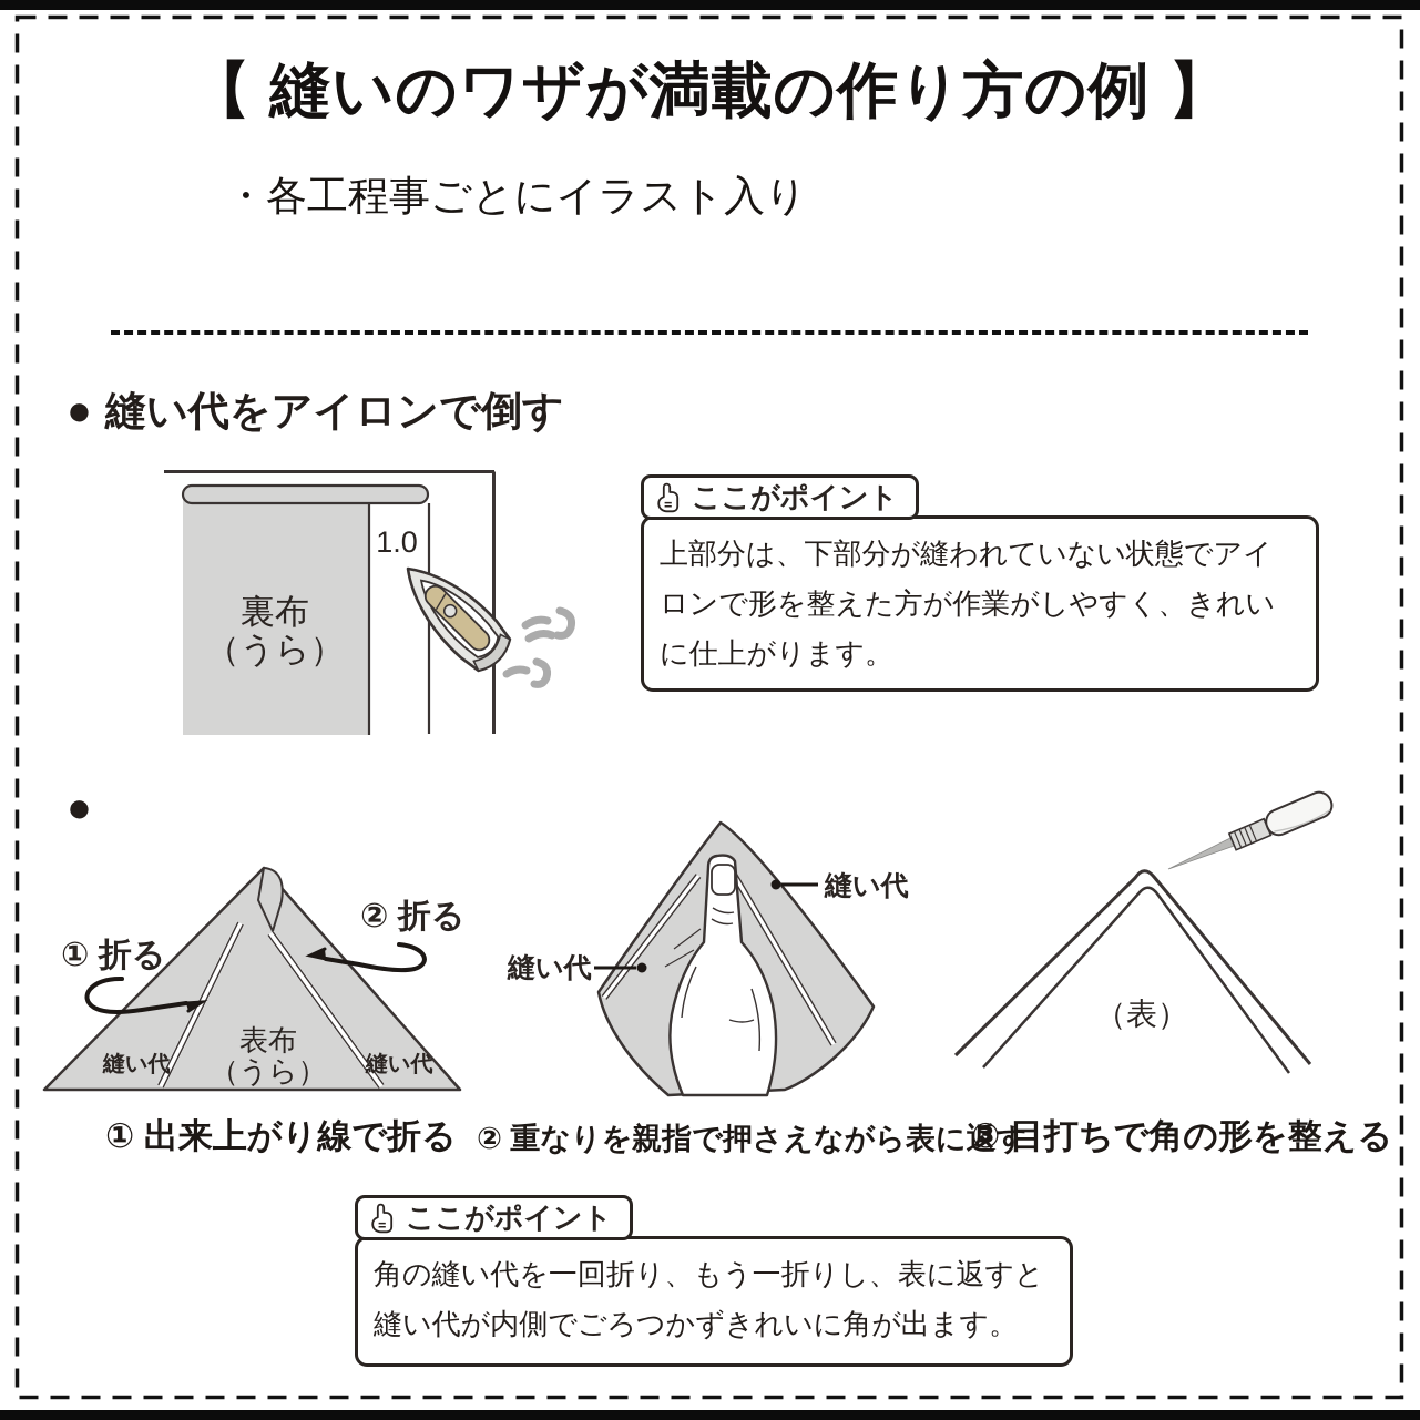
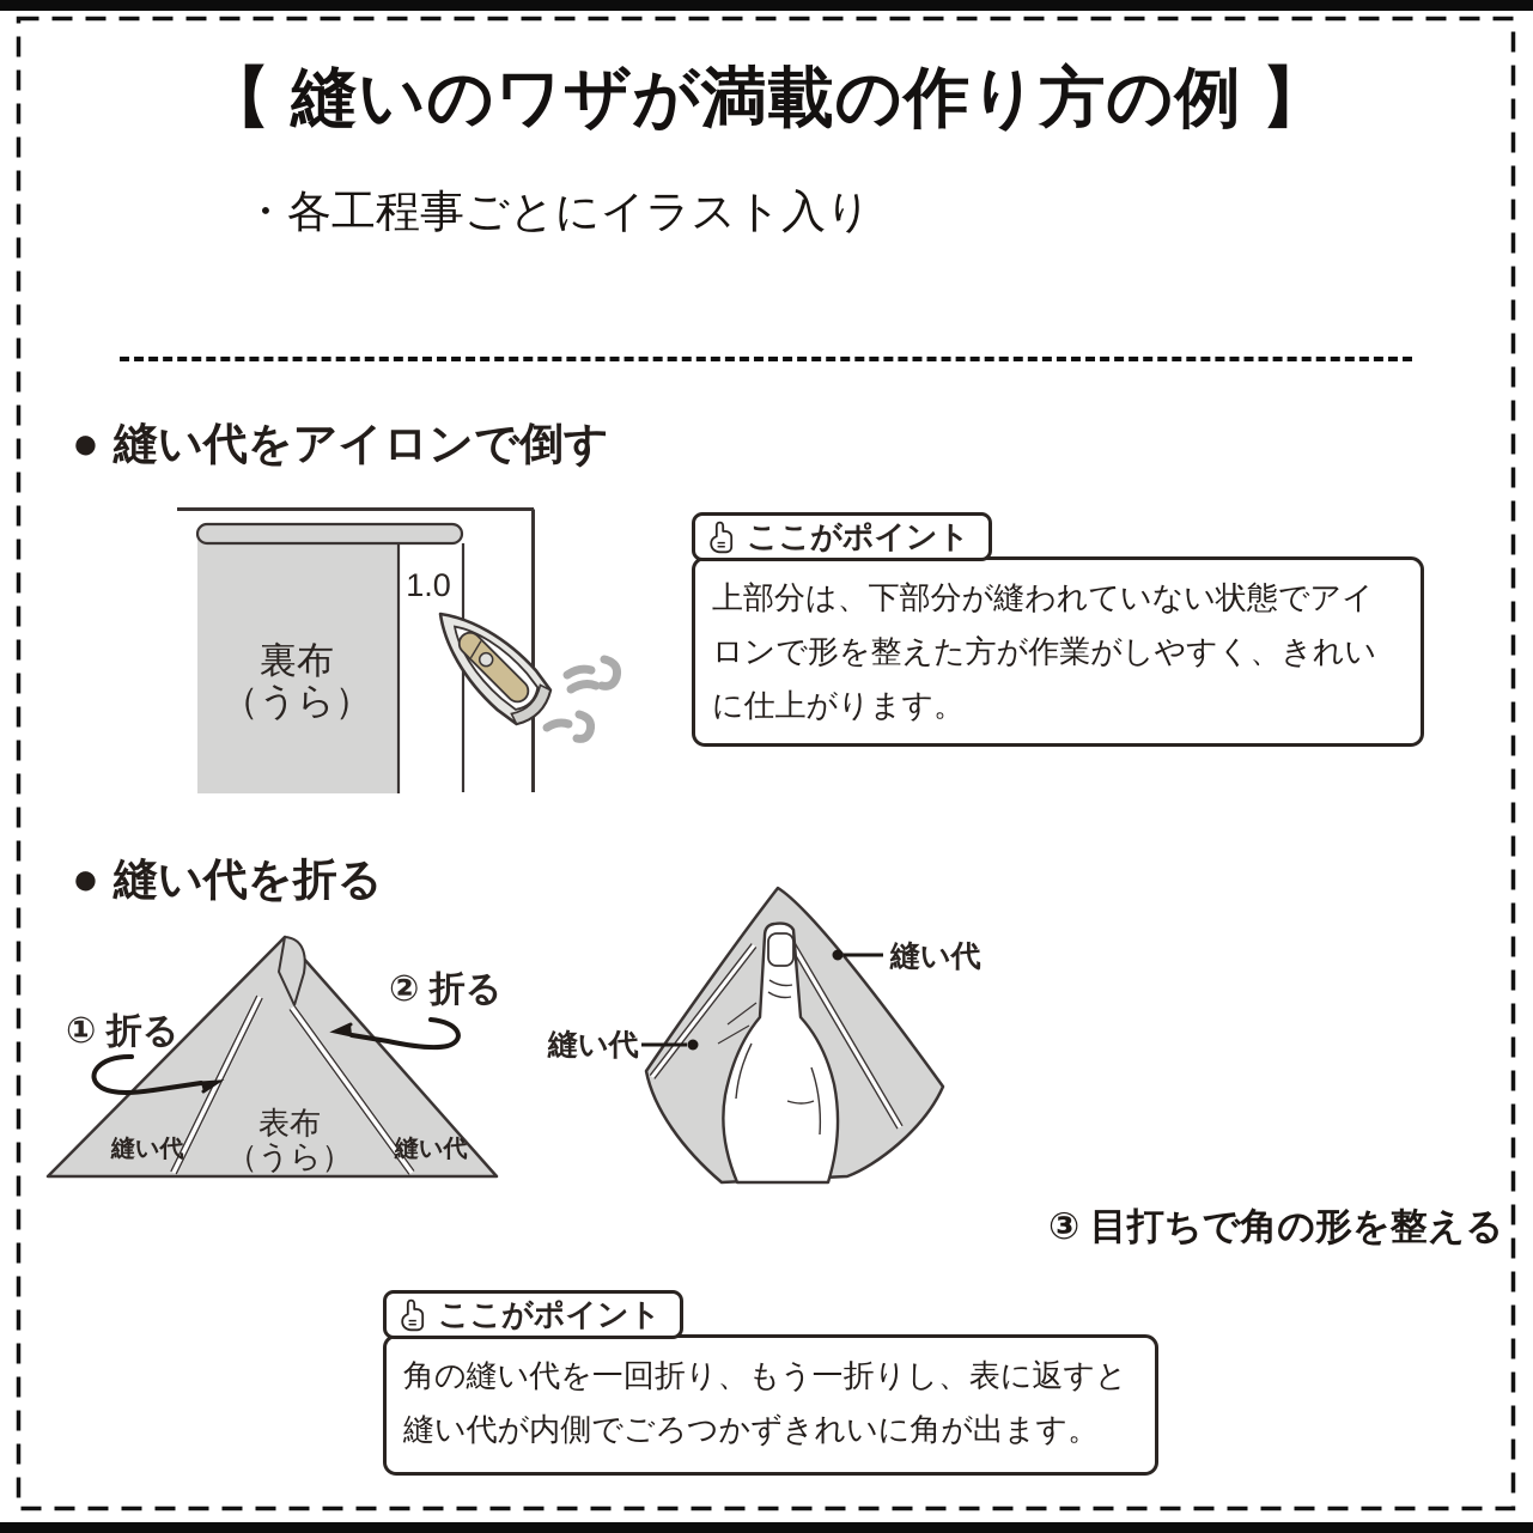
  【 縫いのワザが満載の作り方の例 】
  ・各工程事ごとにイラスト入り
  ●
  縫い代をアイロンで倒す
  1.0
  裏布
  （うら）
  ここがポイント
  上部分は、下部分が縫われていない状態でアイロンで形を整えた方が作業がしやすく、きれいに仕上がります。
  ●
+ 縫い代を折る
  ① 折る
  ② 折る
  縫い代
  縫い代
  表布
  （うら）
- ① 出来上がり線で折る
  縫い代
  縫い代
- ② 重なりを親指で押さえながら表に返す
- （表）
  ③ 目打ちで角の形を整える
  ここがポイント
  角の縫い代を一回折り、もう一折りし、表に返すと縫い代が内側でごろつかずきれいに角が出ます。
